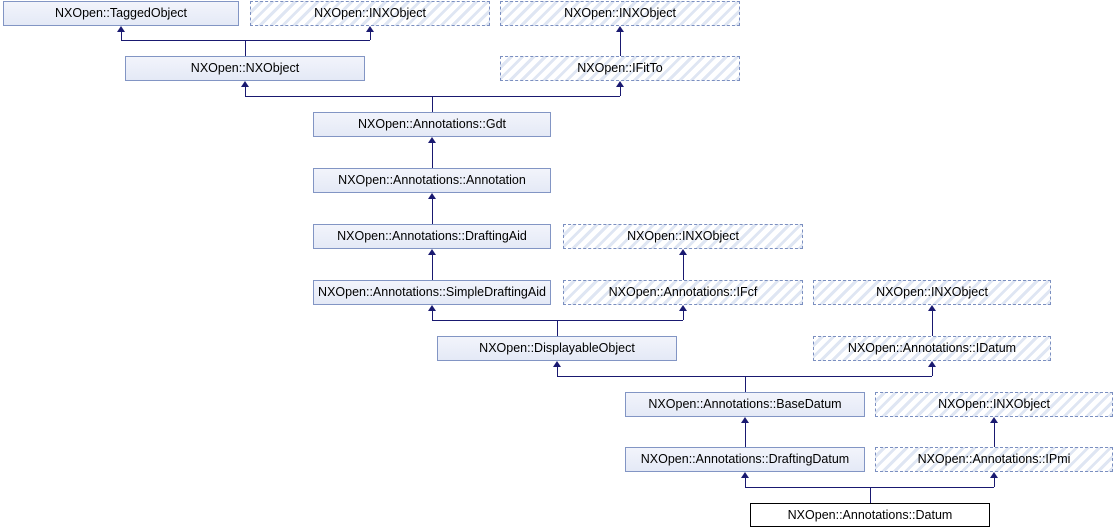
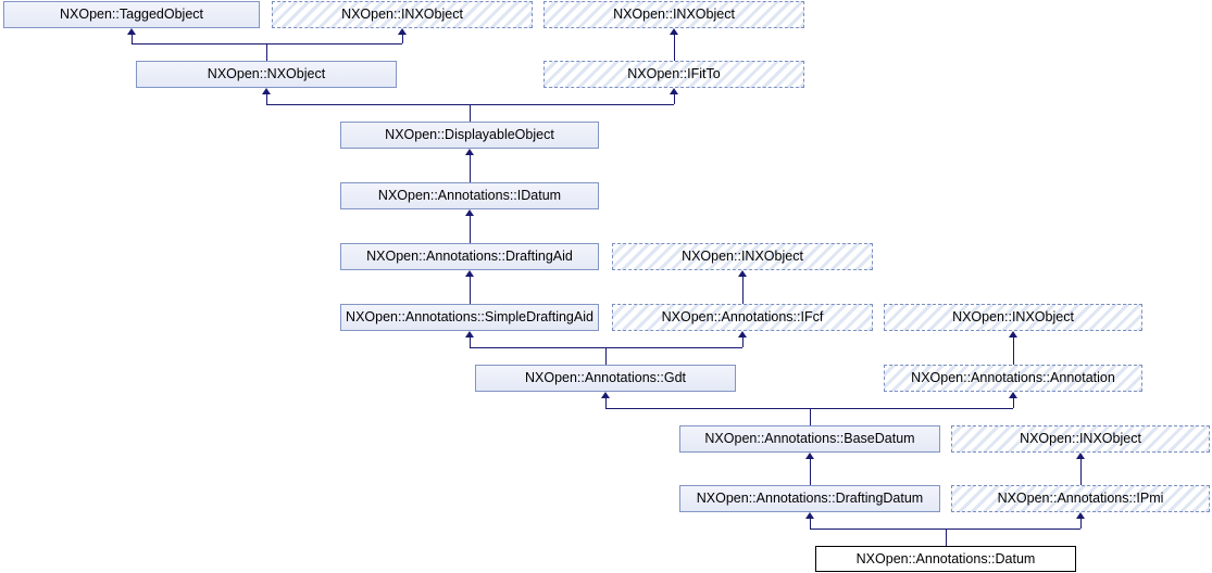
  NXOpen::TaggedObject
  NXOpen::INXObject
  NXOpen::INXObject
  NXOpen::NXObject
  NXOpen::IFitTo
- NXOpen::Annotations::Gdt
+ NXOpen::DisplayableObject
- NXOpen::Annotations::Annotation
+ NXOpen::Annotations::IDatum
  NXOpen::Annotations::DraftingAid
  NXOpen::INXObject
  NXOpen::Annotations::SimpleDraftingAid
  NXOpen::Annotations::IFcf
  NXOpen::INXObject
- NXOpen::DisplayableObject
+ NXOpen::Annotations::Gdt
- NXOpen::Annotations::IDatum
+ NXOpen::Annotations::Annotation
  NXOpen::Annotations::BaseDatum
  NXOpen::INXObject
  NXOpen::Annotations::DraftingDatum
  NXOpen::Annotations::IPmi
  NXOpen::Annotations::Datum
